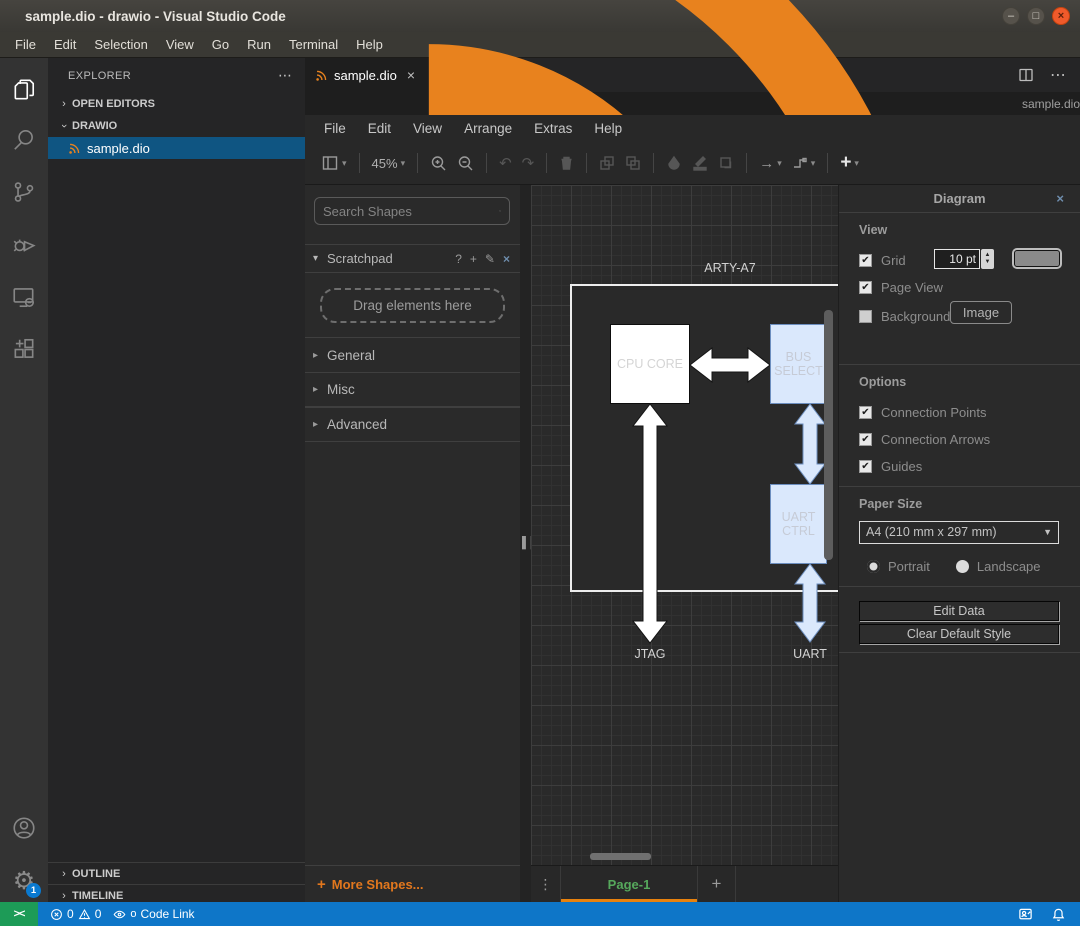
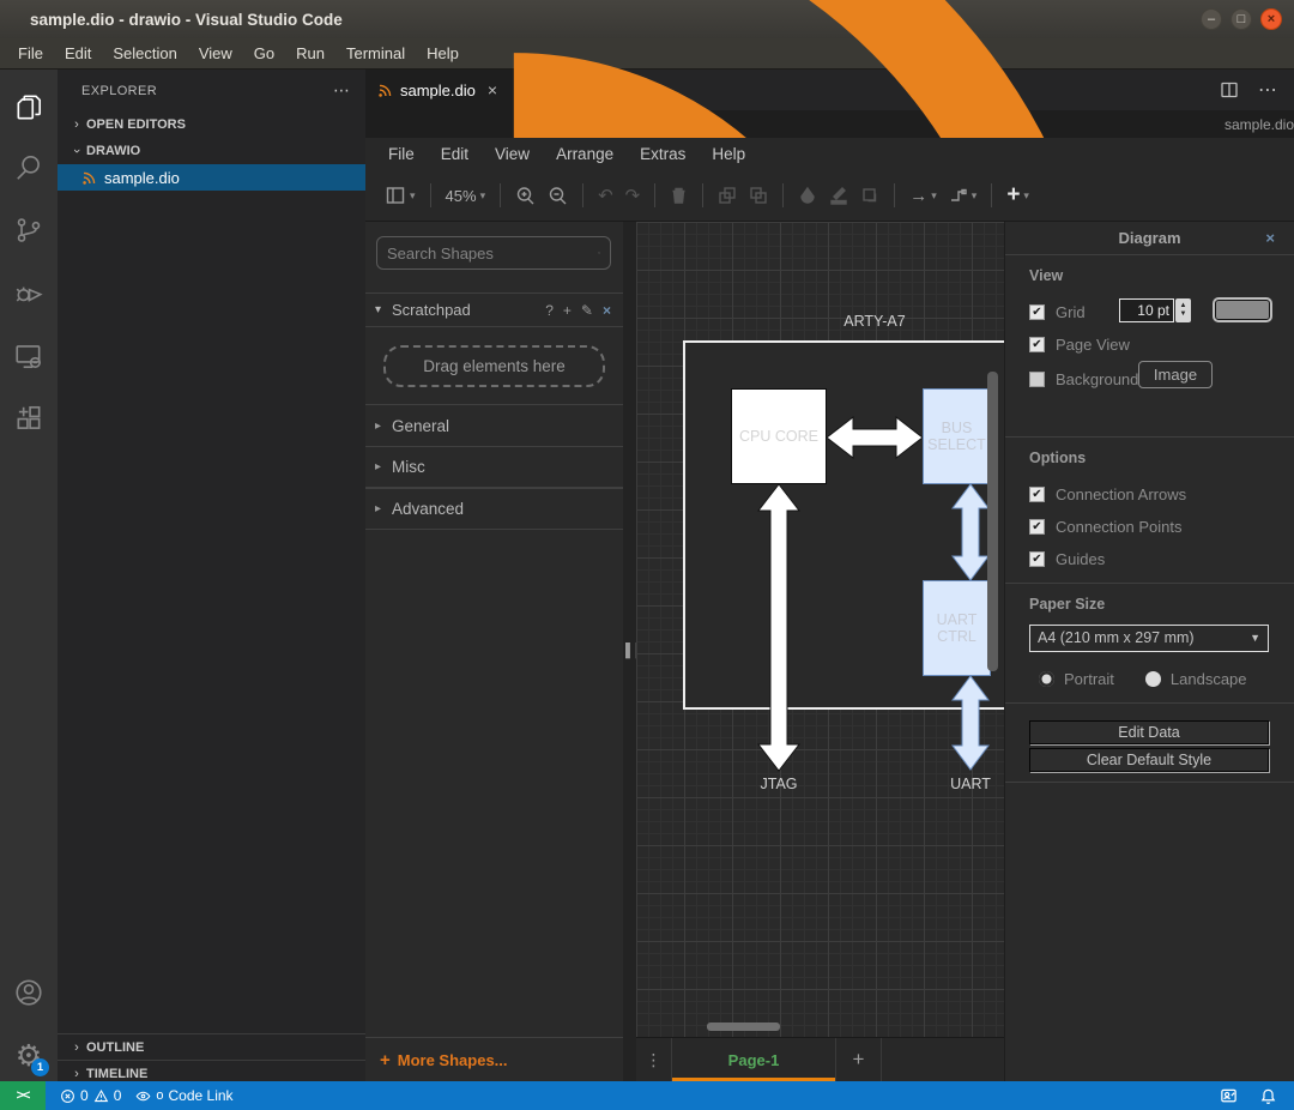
  sample.dio - drawio - Visual Studio Code
  –
  □
  ×
  File
  Edit
  Selection
  View
  Go
  Run
  Terminal
  Help
  ⚙
  1
  EXPLORER
  ⋯
  ›
  OPEN EDITORS
  DRAWIO
  sample.dio
  ›
  OUTLINE
  ›
  TIMELINE
  sample.dio
  ×
  ⋯
  sample.dio
  File
  Edit
  View
  Arrange
  Extras
  Help
  ▾
  45%
  ▾
  ↶
  ↷
  →
  ▾
  ▾
  +
  ▾
  Search Shapes
  ▾
  Scratchpad
  ?
  +
  ✎
  ×
  Drag elements here
  ▸
  General
  ▸
  Misc
  ▸
  Advanced
  ARTY-A7
  CPU CORE
  BUS SELECT
  UART CTRL
  JTAG
  UART
  Diagram
  ×
  View
  ✔
  Grid
  10 pt
  ✔
  Page View
  Background
  Image
  Options
  ✔
- Connection Points
+ Connection Arrows
  ✔
- Connection Arrows
+ Connection Points
  ✔
  Guides
  Paper Size
  A4 (210 mm x 297 mm)
  ▼
  Portrait
  Landscape
  Edit Data
  Clear Default Style
  +
  More Shapes...
  ⋮
  Page-1
  +
  ><
  0
  0
  o
  Code Link
